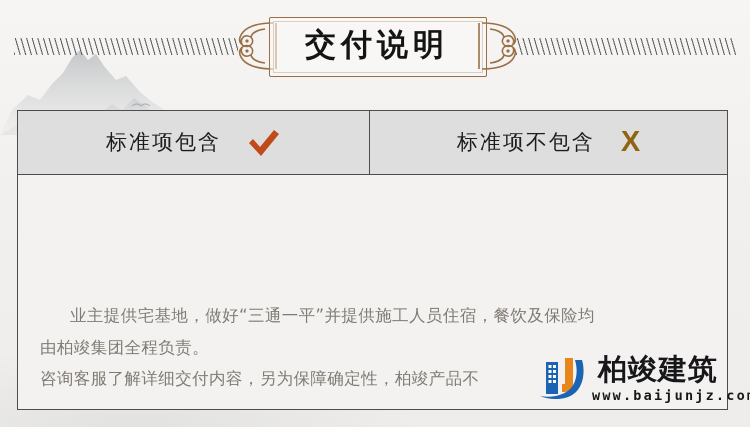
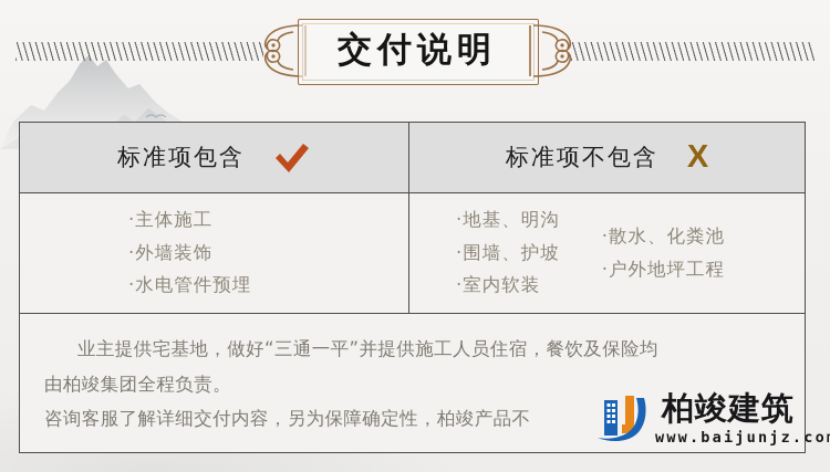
  交付说明
  标准项包含
  标准项不包含
  X
+ ·主体施工
+ ·外墙装饰
+ ·水电管件预埋
+ ·地基、明沟
+ ·围墙、护坡
+ ·室内软装
+ ·散水、化粪池
+ ·户外地坪工程
  业主提供宅基地，做好“三通一平”并提供施工人员住宿，餐饮及保险均
  由柏竣集团全程负责。
  咨询客服了解详细交付内容，另为保障确定性，柏竣产品不
  柏竣建筑
  www.baijunjz.co
